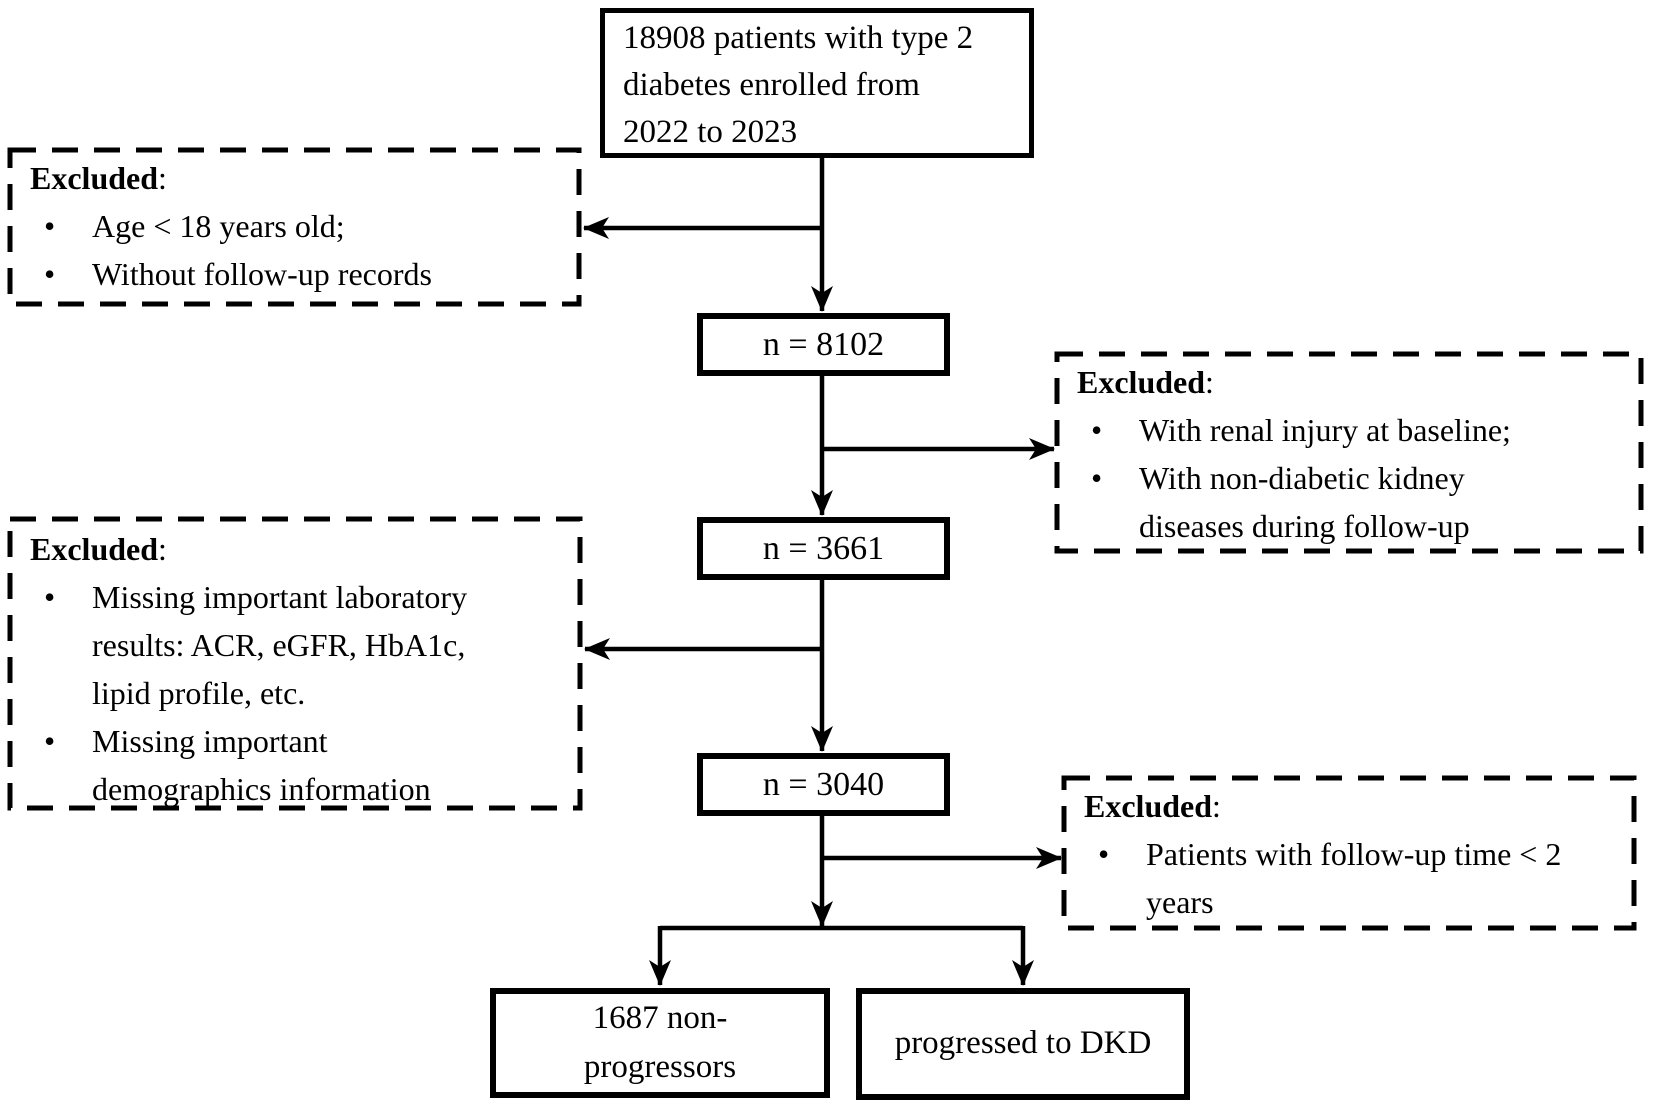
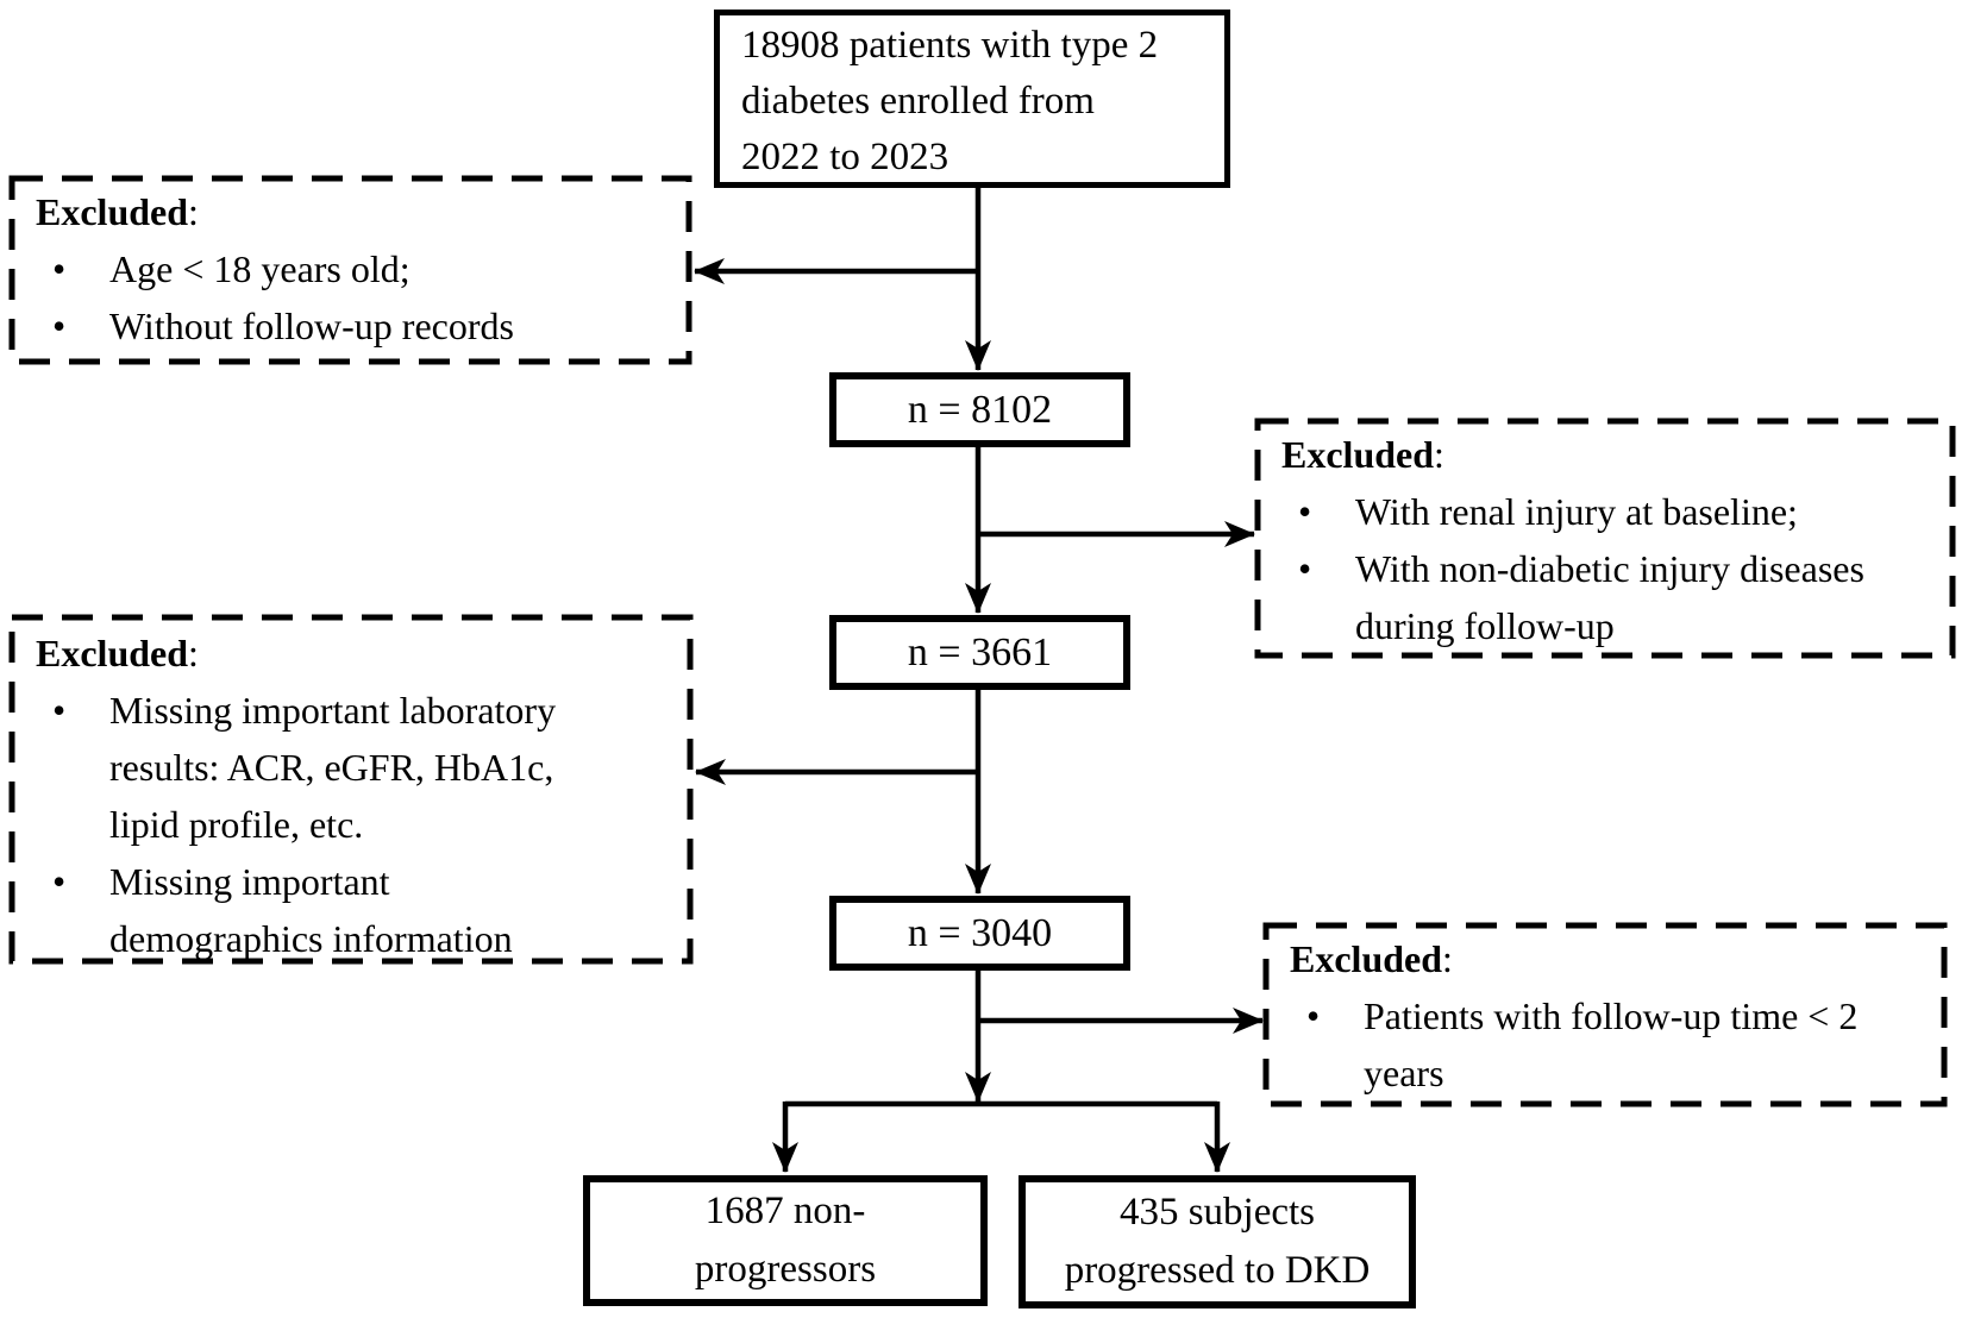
  18908 patients with type 2
  diabetes enrolled from
  2022 to 2023
  n = 8102
  n = 3661
  n = 3040
  1687 non-
  progressors
+ 435 subjects
  progressed to DKD
  Excluded:
  •
  Age < 18 years old;
  •
  Without follow-up records
  Excluded:
  •
  With renal injury at baseline;
  •
- With non-diabetic kidney diseases during follow-up
+ With non-diabetic injury diseases during follow-up
  Excluded:
  •
  Missing important laboratory results: ACR, eGFR, HbA1c, lipid profile, etc.
  •
  Missing important demographics information
  Excluded:
  •
  Patients with follow-up time < 2 years
